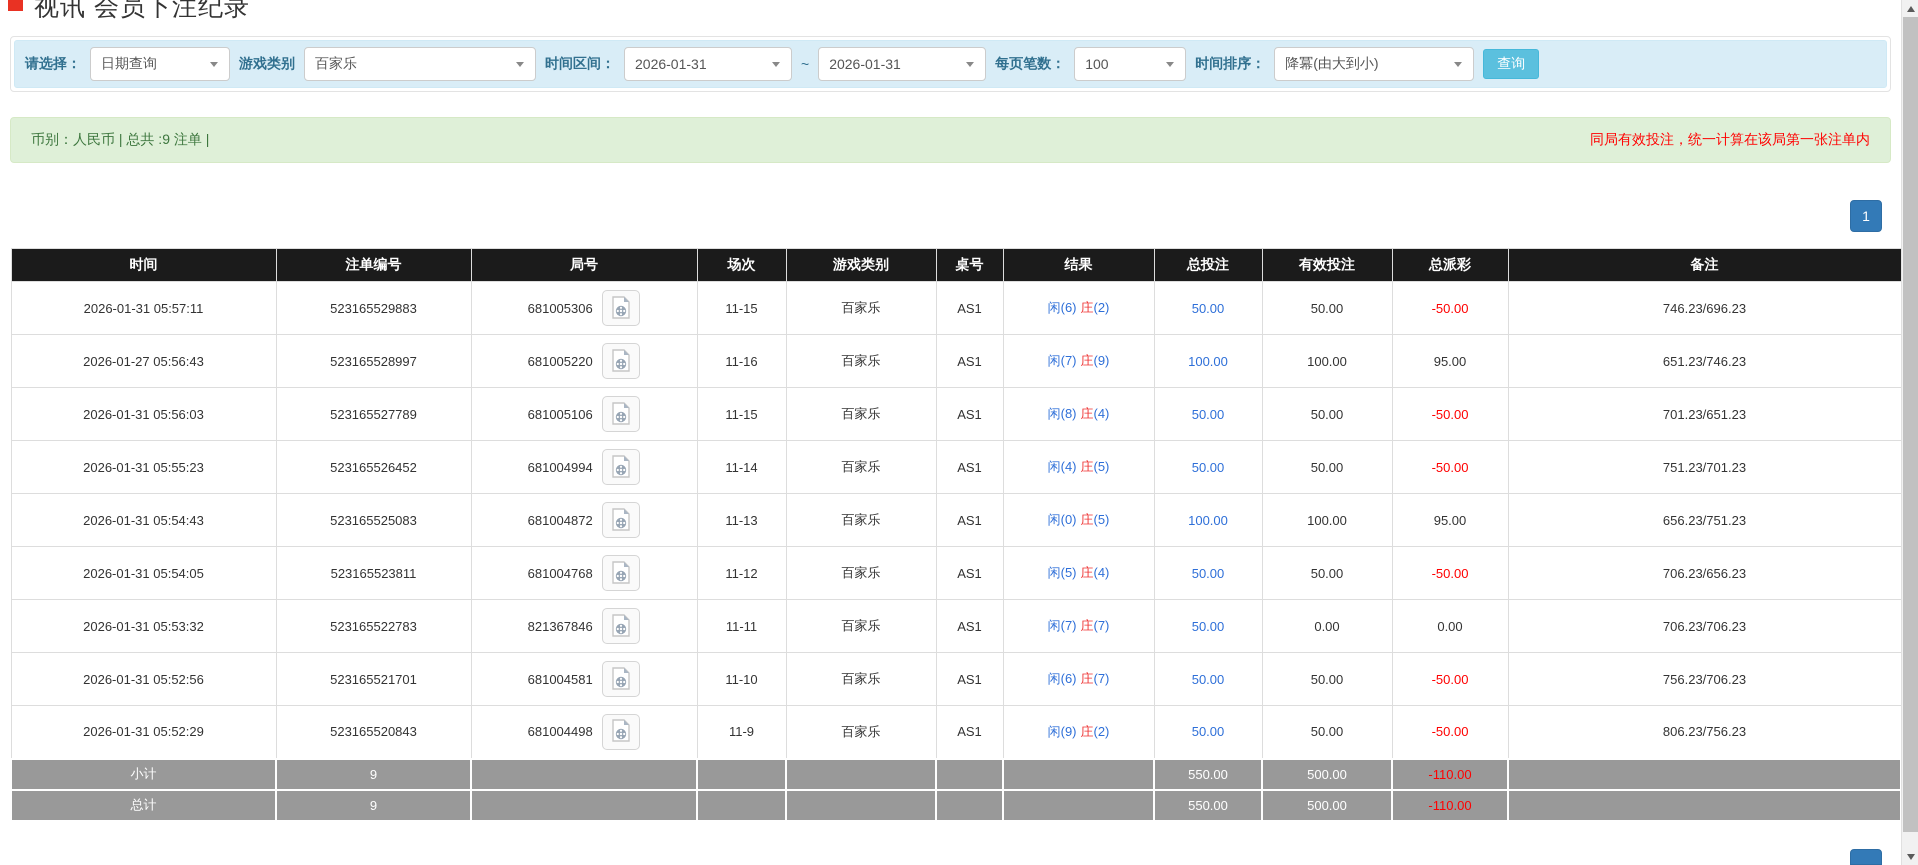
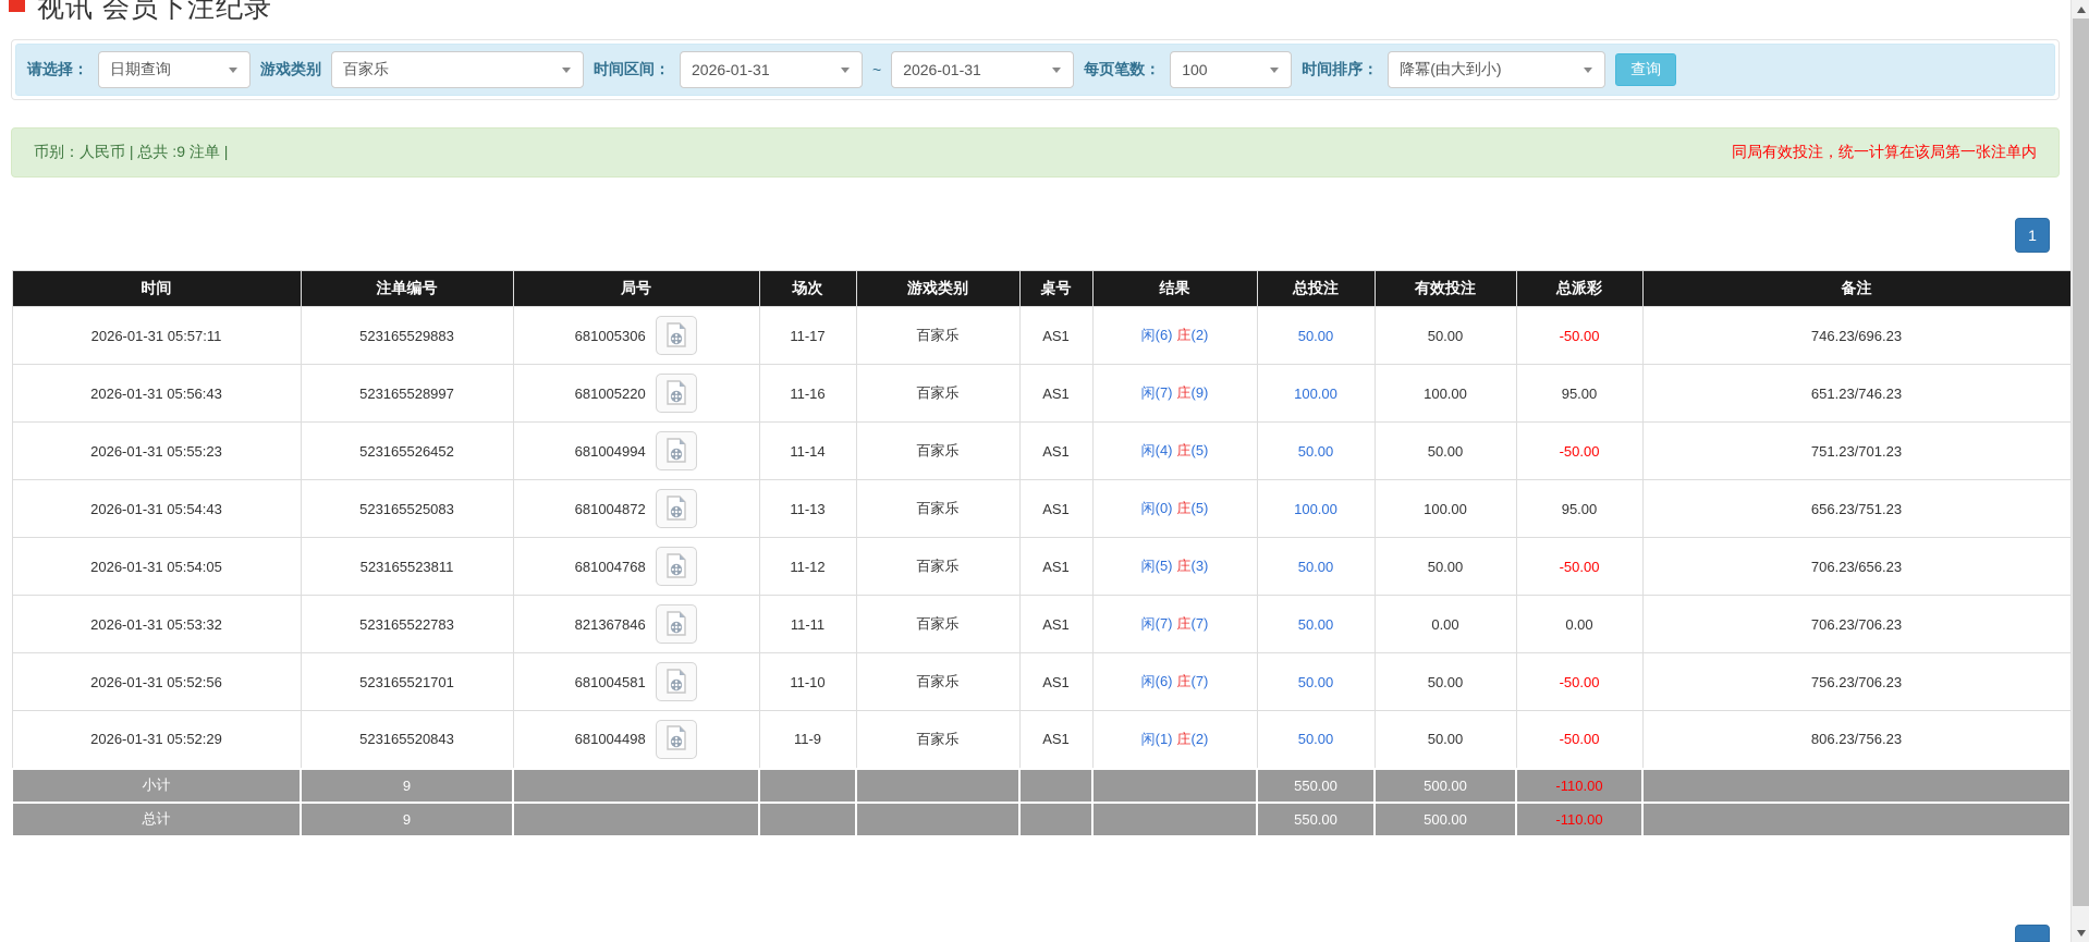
  视讯 会员下注纪录
  请选择：
  日期查询
  游戏类别
  百家乐
  时间区间：
  2026-01-31
  ~
  2026-01-31
  每页笔数：
  100
  时间排序：
  降冪(由大到小)
  查询
  币别：人民币 | 总共 :9 注单 |
  同局有效投注，统一计算在该局第一张注单内
  1
  时间	注单编号	局号	场次	游戏类别	桌号	结果	总投注	有效投注	总派彩	备注
- 2026-01-31 05:57:11	523165529883	681005306	11-15	百家乐	AS1	闲(6) 庄(2)	50.00	50.00	-50.00	746.23/696.23
+ 2026-01-31 05:57:11	523165529883	681005306	11-17	百家乐	AS1	闲(6) 庄(2)	50.00	50.00	-50.00	746.23/696.23
- 2026-01-27 05:56:43	523165528997	681005220	11-16	百家乐	AS1	闲(7) 庄(9)	100.00	100.00	95.00	651.23/746.23
+ 2026-01-31 05:56:43	523165528997	681005220	11-16	百家乐	AS1	闲(7) 庄(9)	100.00	100.00	95.00	651.23/746.23
- 2026-01-31 05:56:03	523165527789	681005106	11-15	百家乐	AS1	闲(8) 庄(4)	50.00	50.00	-50.00	701.23/651.23
  2026-01-31 05:55:23	523165526452	681004994	11-14	百家乐	AS1	闲(4) 庄(5)	50.00	50.00	-50.00	751.23/701.23
  2026-01-31 05:54:43	523165525083	681004872	11-13	百家乐	AS1	闲(0) 庄(5)	100.00	100.00	95.00	656.23/751.23
- 2026-01-31 05:54:05	523165523811	681004768	11-12	百家乐	AS1	闲(5) 庄(4)	50.00	50.00	-50.00	706.23/656.23
+ 2026-01-31 05:54:05	523165523811	681004768	11-12	百家乐	AS1	闲(5) 庄(3)	50.00	50.00	-50.00	706.23/656.23
  2026-01-31 05:53:32	523165522783	821367846	11-11	百家乐	AS1	闲(7) 庄(7)	50.00	0.00	0.00	706.23/706.23
  2026-01-31 05:52:56	523165521701	681004581	11-10	百家乐	AS1	闲(6) 庄(7)	50.00	50.00	-50.00	756.23/706.23
- 2026-01-31 05:52:29	523165520843	681004498	11-9	百家乐	AS1	闲(9) 庄(2)	50.00	50.00	-50.00	806.23/756.23
+ 2026-01-31 05:52:29	523165520843	681004498	11-9	百家乐	AS1	闲(1) 庄(2)	50.00	50.00	-50.00	806.23/756.23
  小计	9						550.00	500.00	-110.00
  总计	9						550.00	500.00	-110.00
